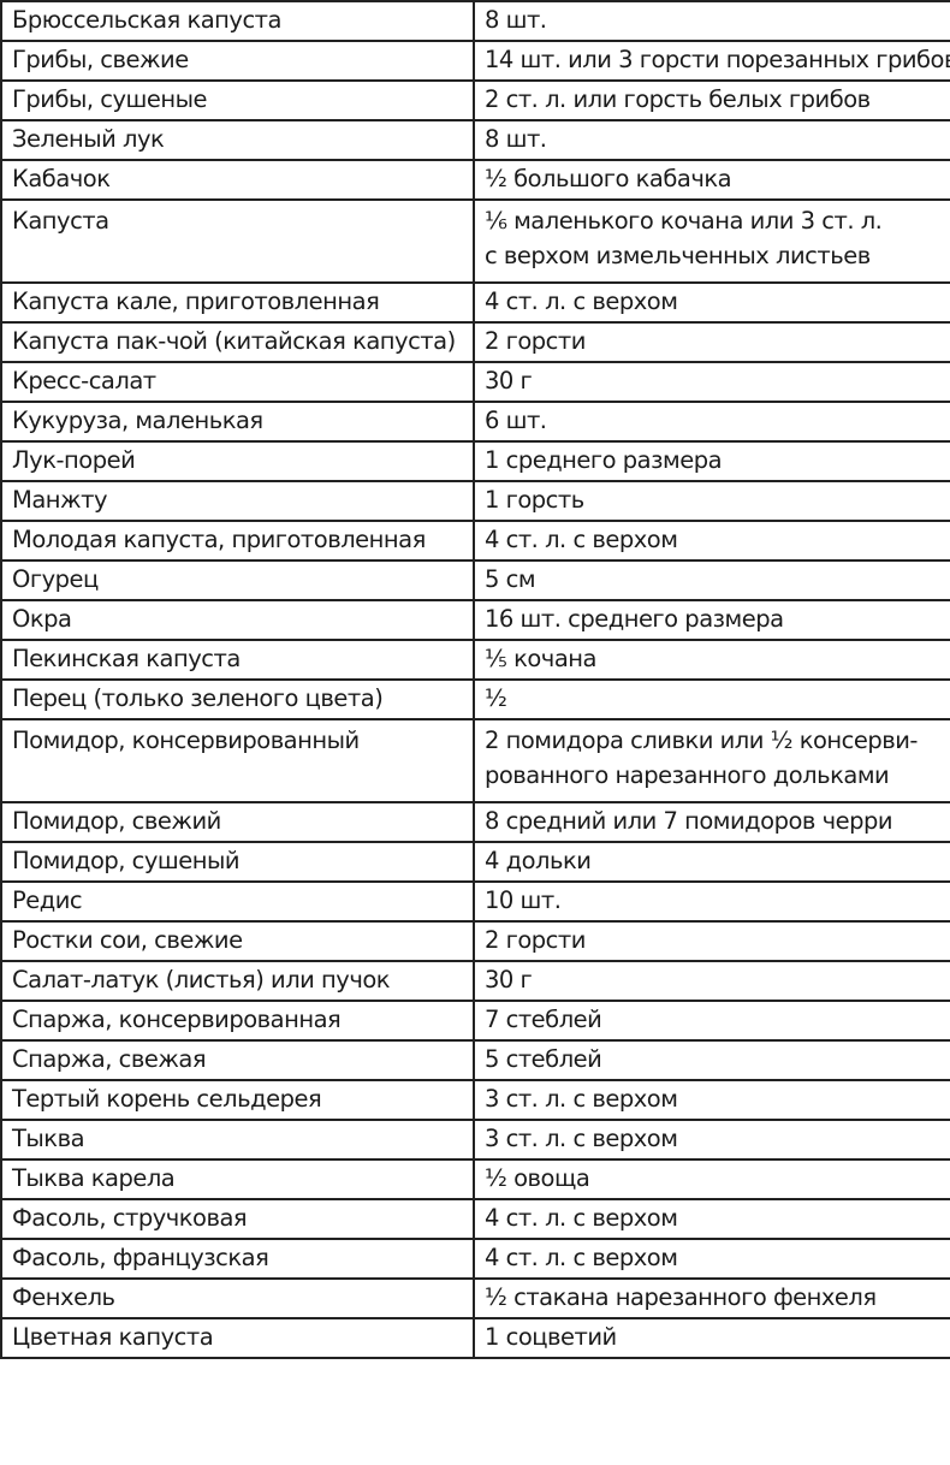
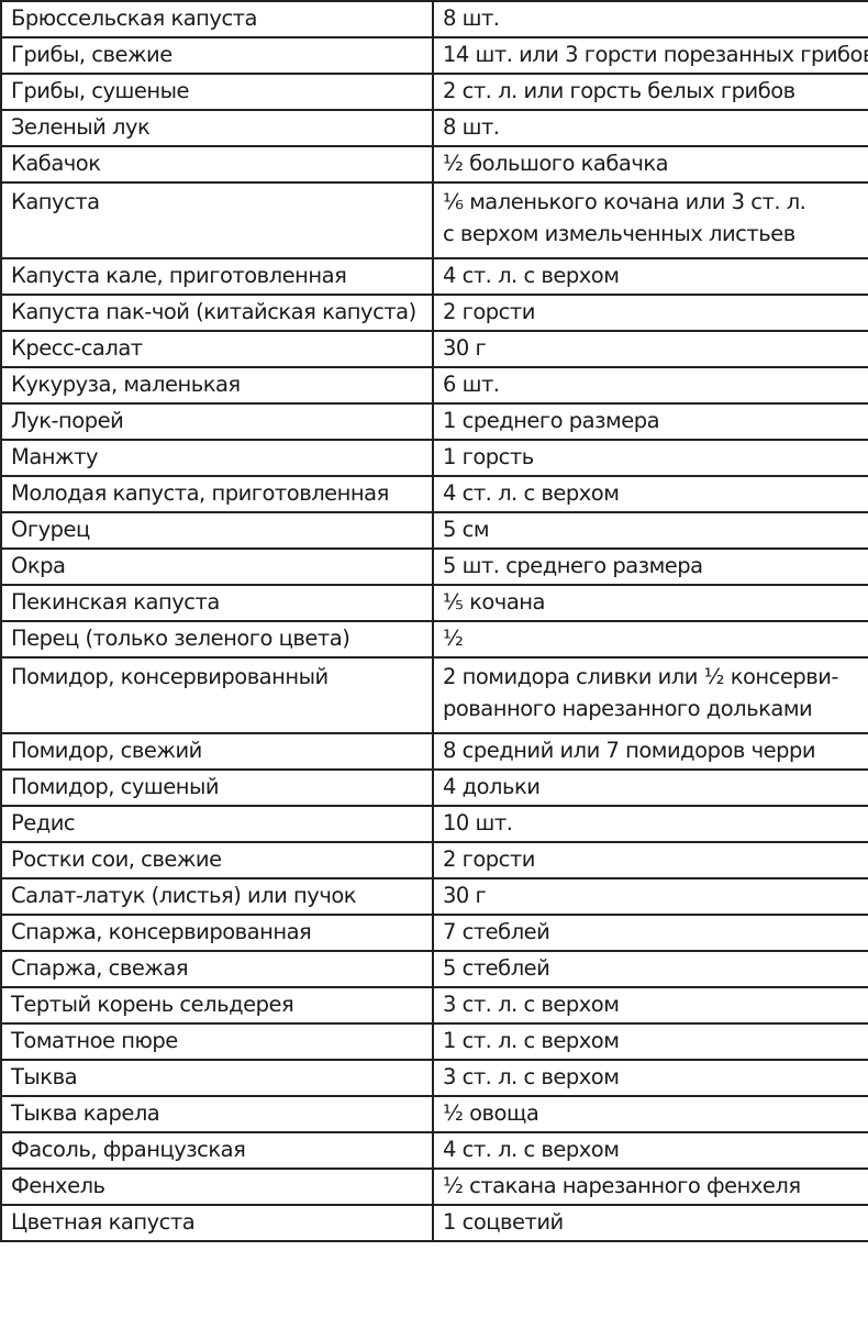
  Брюссельская капуста	8 шт.
  Грибы, свежие	14 шт. или 3 горсти порезанных грибо
  Грибы, сушеные	2 ст. л. или горсть белых грибов
  Зеленый лук	8 шт.
  Кабачок	½ большого кабачка
  Капуста	⅙ маленького кочана или 3 ст. л.с верхом измельченных листьев
  Капуста кале, приготовленная	4 ст. л. с верхом
  Капуста пак-чой (китайская капуста)	2 горсти
  Кресс-салат	30 г
  Кукуруза, маленькая	6 шт.
  Лук-порей	1 среднего размера
  Манжту	1 горсть
  Молодая капуста, приготовленная	4 ст. л. с верхом
  Огурец	5 см
- Окра	16 шт. среднего размера
+ Окра	5 шт. среднего размера
  Пекинская капуста	⅕ кочана
  Перец (только зеленого цвета)	½
  Помидор, консервированный	2 помидора сливки или ½ консерви-рованного нарезанного дольками
  Помидор, свежий	8 средний или 7 помидоров черри
  Помидор, сушеный	4 дольки
  Редис	10 шт.
  Ростки сои, свежие	2 горсти
  Салат-латук (листья) или пучок	30 г
  Спаржа, консервированная	7 стеблей
  Спаржа, свежая	5 стеблей
  Тертый корень сельдерея	3 ст. л. с верхом
+ Томатное пюре	1 ст. л. с верхом
  Тыква	3 ст. л. с верхом
  Тыква карела	½ овоща
- Фасоль, стручковая	4 ст. л. с верхом
  Фасоль, французская	4 ст. л. с верхом
  Фенхель	½ стакана нарезанного фенхеля
  Цветная капуста	1 соцветий
